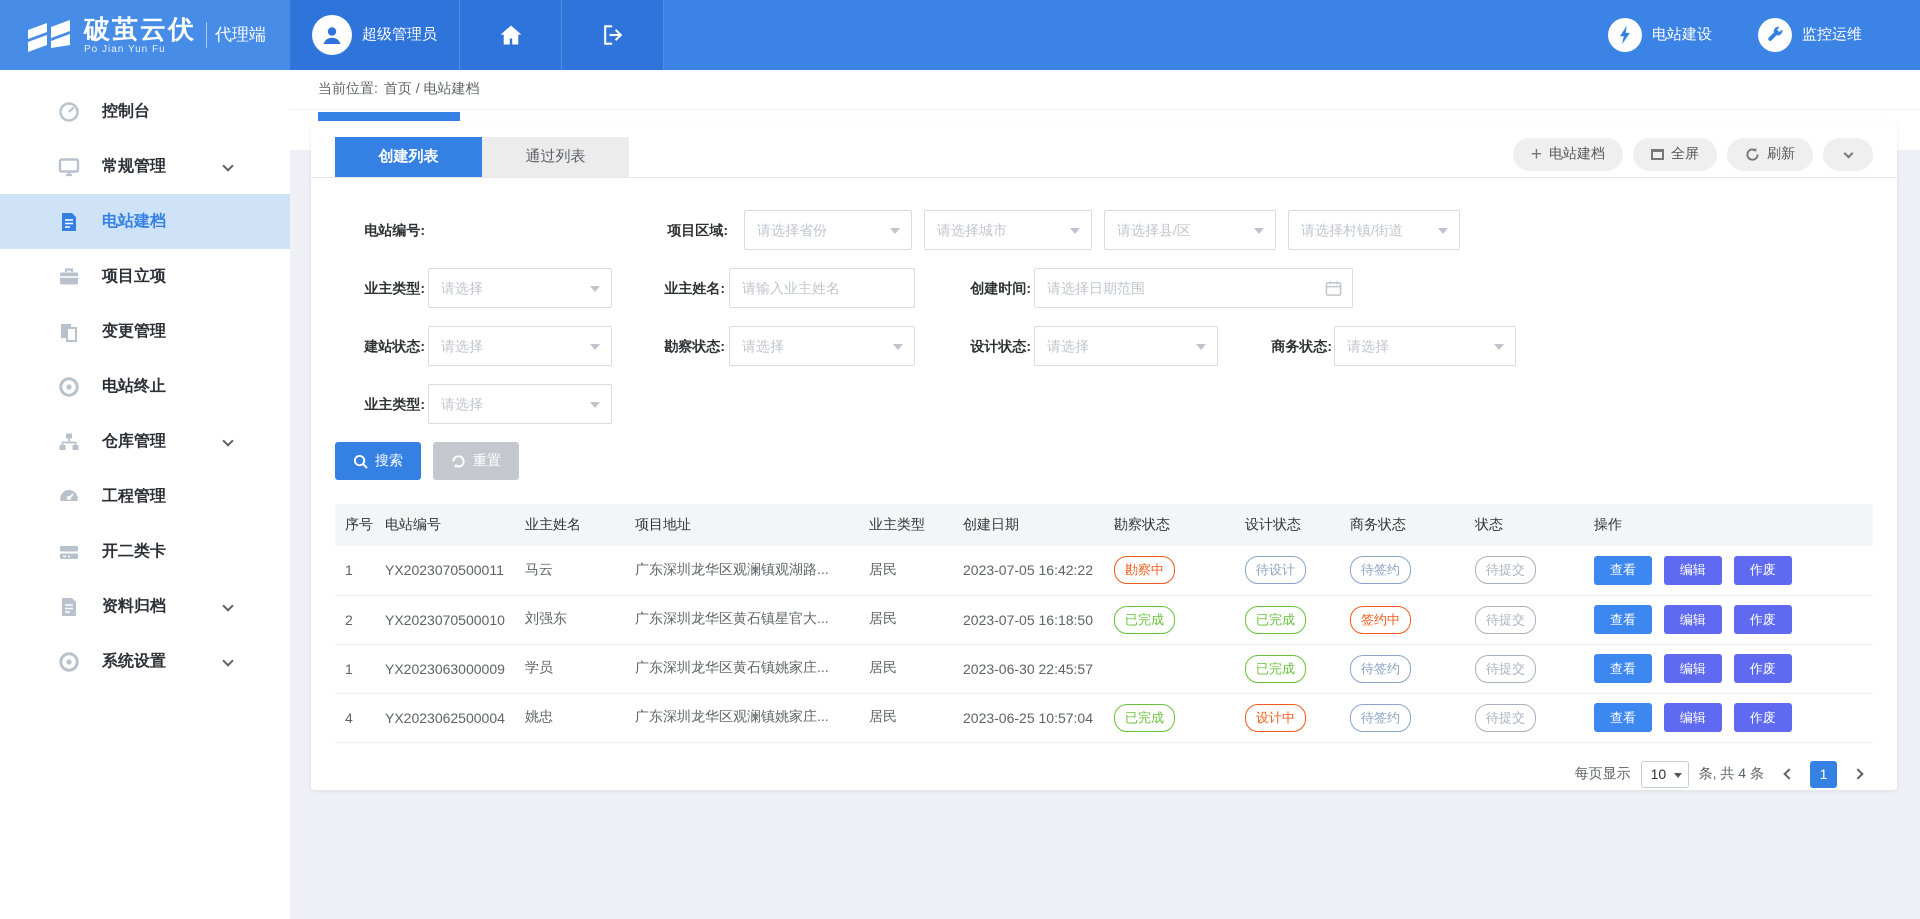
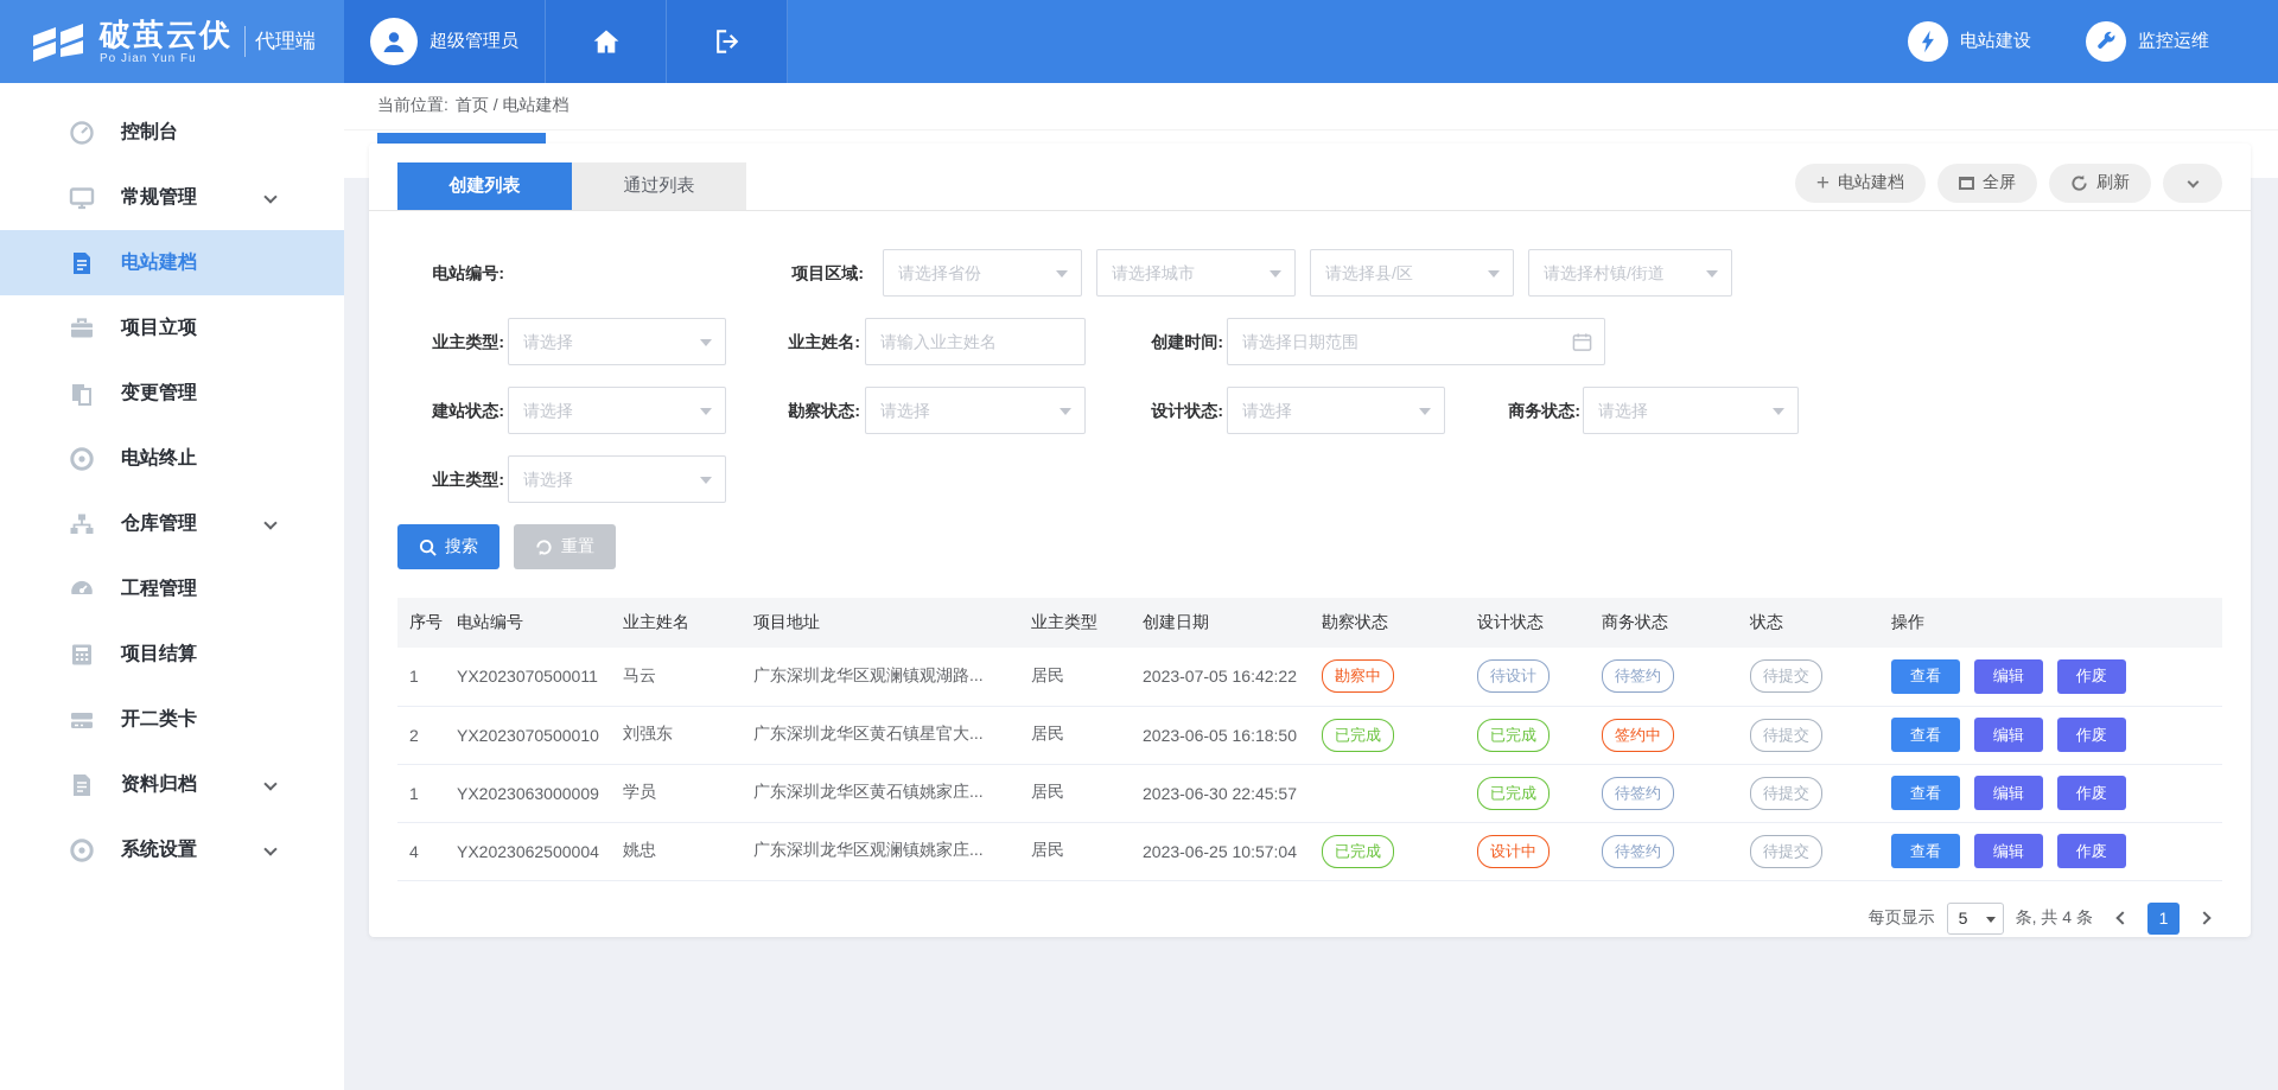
  破茧云伏
  Po Jian Yun Fu
  代理端
  超级管理员
  电站建设
  监控运维
  控制台
  常规管理
  电站建档
  项目立项
  变更管理
  电站终止
  仓库管理
  工程管理
+ 项目结算
  开二类卡
  资料归档
  系统设置
  当前位置:
  首页 / 电站建档
  创建列表
  通过列表
  +
  电站建档
  全屏
  刷新
  电站编号:
  项目区域:
  请选择省份
  请选择城市
  请选择县/区
  请选择村镇/街道
  业主类型:
  请选择
  业主姓名:
  请输入业主姓名
  创建时间:
  请选择日期范围
  建站状态:
  请选择
  勘察状态:
  请选择
  设计状态:
  请选择
  商务状态:
  请选择
  业主类型:
  请选择
  搜索
  重置
  序号	电站编号	业主姓名	项目地址	业主类型	创建日期	勘察状态	设计状态	商务状态	状态	操作
  1	YX2023070500011	马云	广东深圳龙华区观澜镇观湖路...	居民	2023-07-05 16:42:22	勘察中	待设计	待签约	待提交	查看 编辑 作废
- 2	YX2023070500010	刘强东	广东深圳龙华区黄石镇星官大...	居民	2023-07-05 16:18:50	已完成	已完成	签约中	待提交	查看 编辑 作废
+ 2	YX2023070500010	刘强东	广东深圳龙华区黄石镇星官大...	居民	2023-06-05 16:18:50	已完成	已完成	签约中	待提交	查看 编辑 作废
  1	YX2023063000009	学员	广东深圳龙华区黄石镇姚家庄...	居民	2023-06-30 22:45:57		已完成	待签约	待提交	查看 编辑 作废
  4	YX2023062500004	姚忠	广东深圳龙华区观澜镇姚家庄...	居民	2023-06-25 10:57:04	已完成	设计中	待签约	待提交	查看 编辑 作废
  每页显示
- 10
+ 5
  条, 共 4 条
  1
